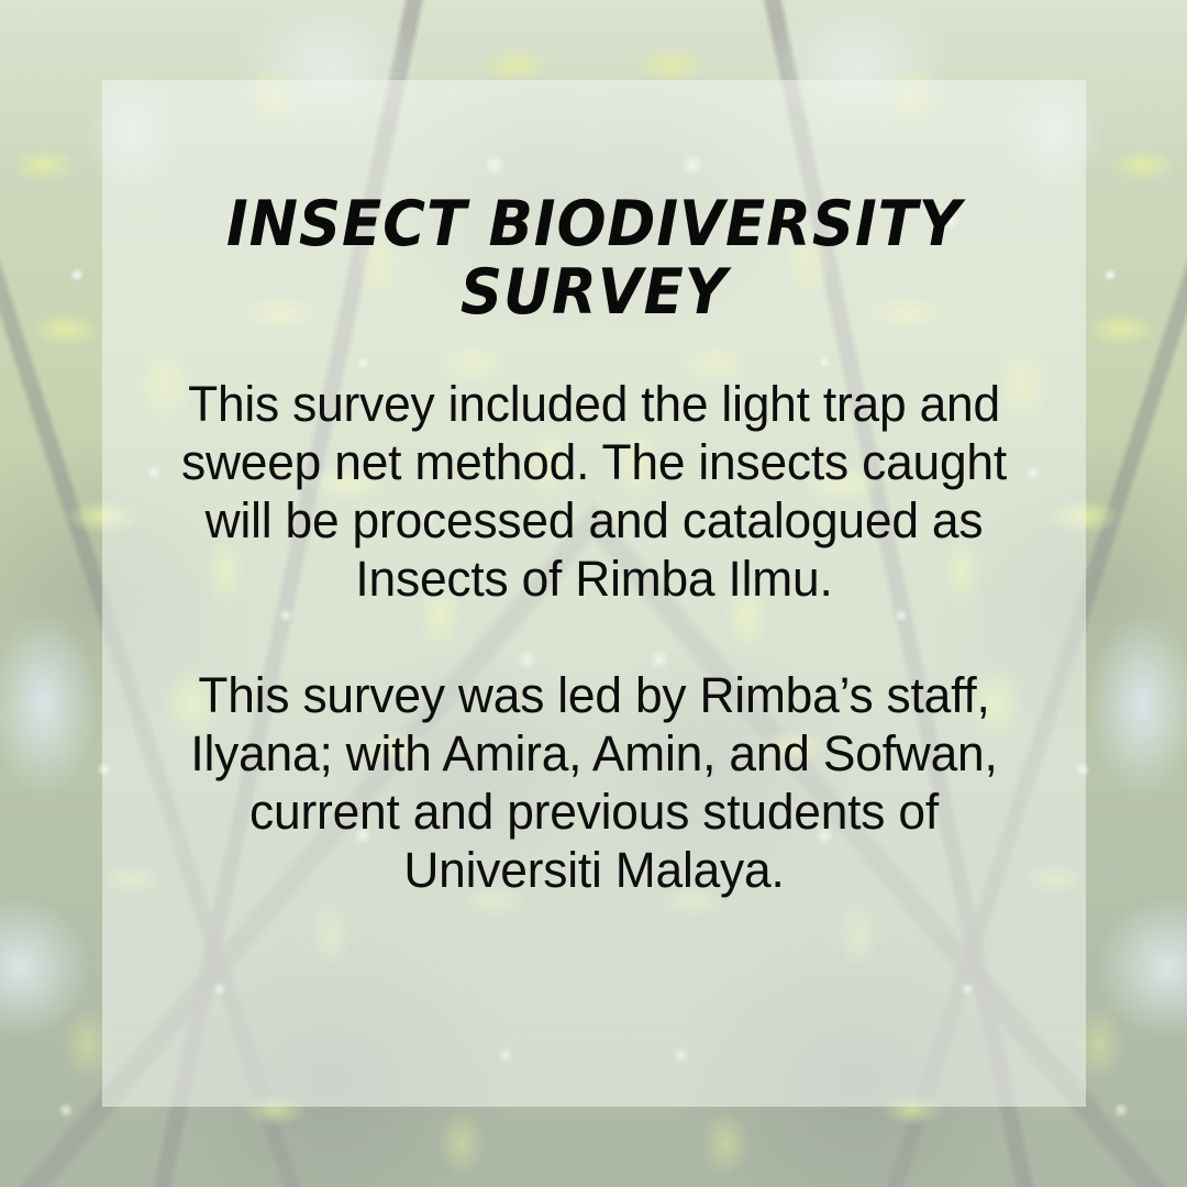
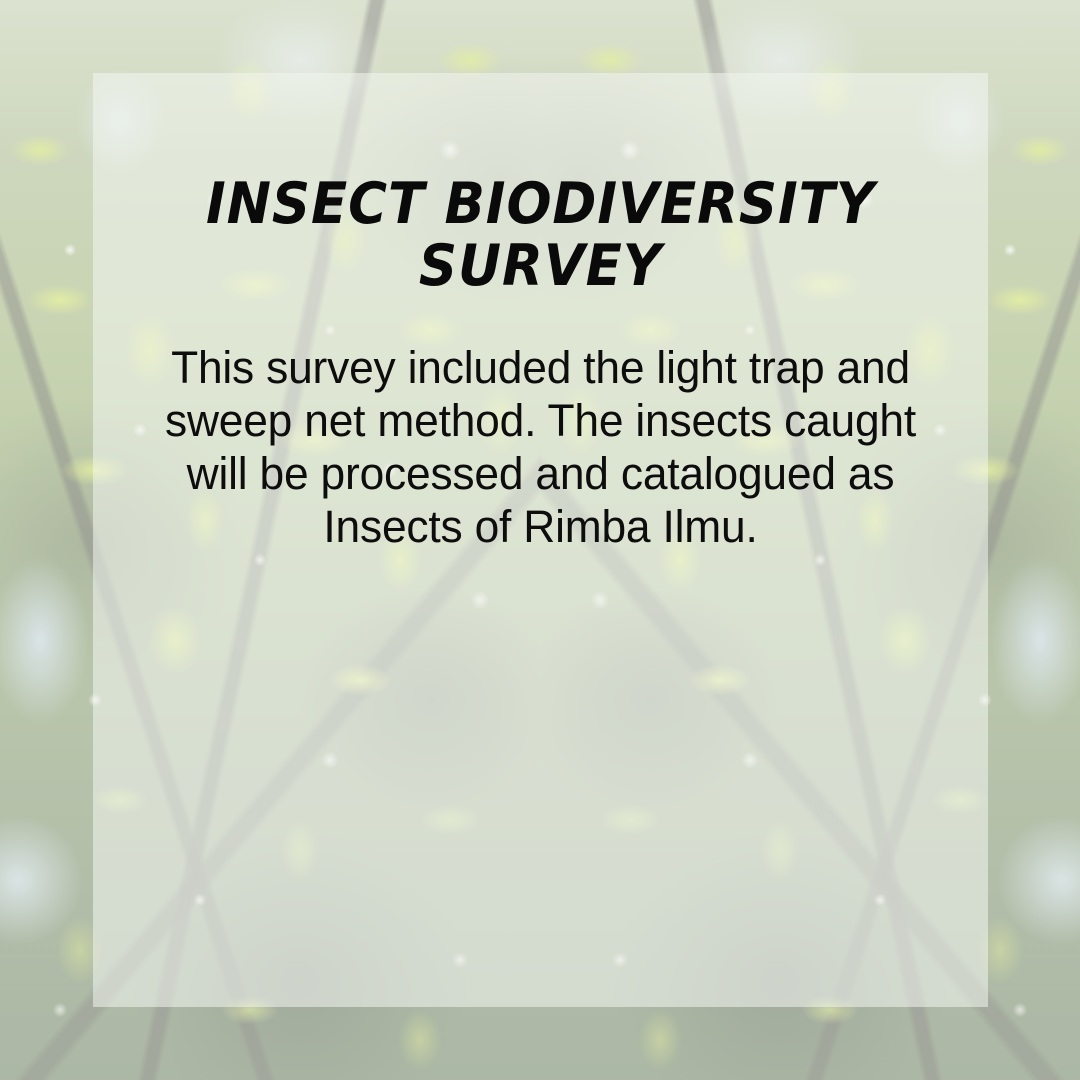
  INSECT BIODIVERSITY
  SURVEY
  This survey included the light trap and
  sweep net method. The insects caught
  will be processed and catalogued as
  Insects of Rimba Ilmu.
- This survey was led by Rimba’s staff,
- Ilyana; with Amira, Amin, and Sofwan,
- current and previous students of
- Universiti Malaya.
